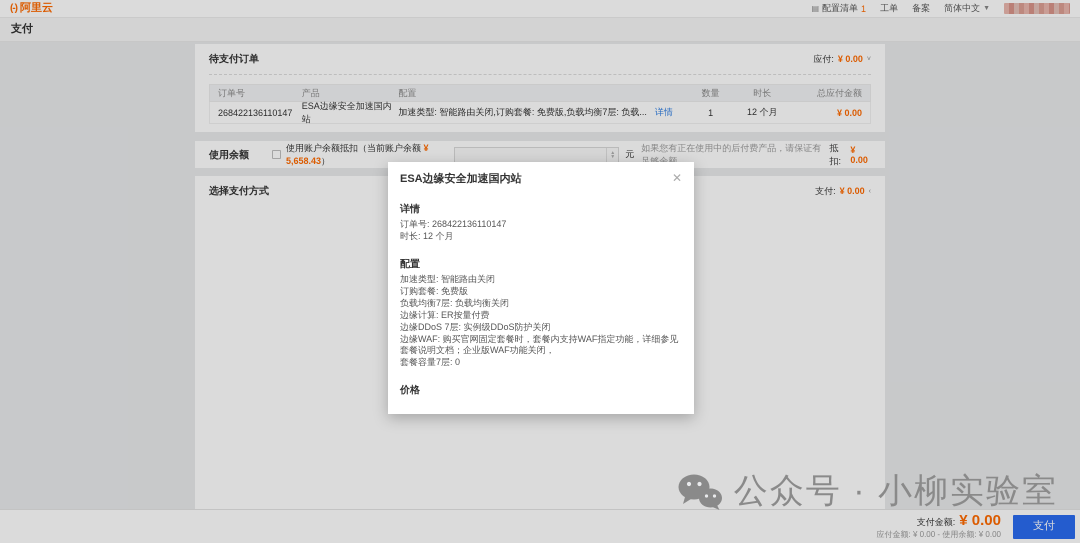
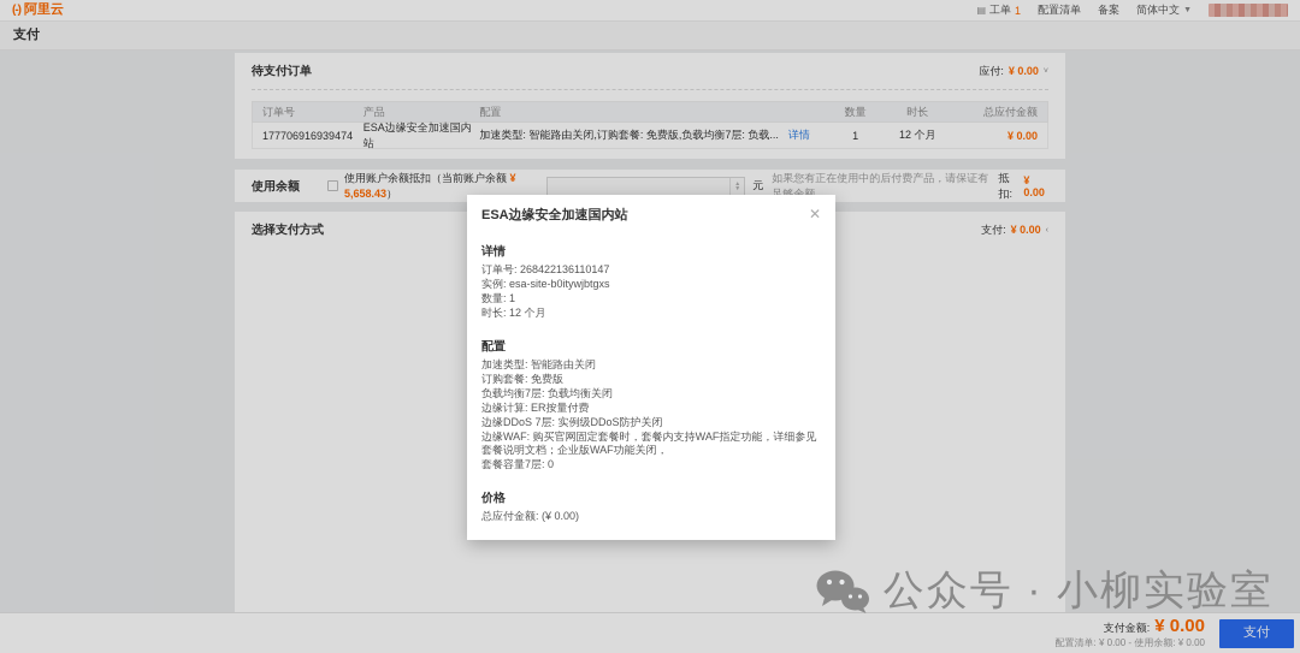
  (-)
  阿里云
  ▤
- 配置清单
+ 工单
  1
- 工单
+ 配置清单
  备案
  简体中文
  支付
  待支付订单
  应付:
  ¥ 0.00
  订单号
  产品
  配置
  数量
  时长
  总应付金额
- 268422136110147
+ 177706916939474
  ESA边缘安全加速国内站
  加速类型: 智能路由关闭,订购套餐: 免费版,负载均衡7层: 负载...
  详情
  1
  12 个月
  ¥ 0.00
  使用余额
  使用账户余额抵扣（当前账户余额 ¥ 5,658.43）
  元
  如果您有正在使用中的后付费产品，请保证有足够余额。
  抵扣:
  ¥ 0.00
  选择支付方式
  支付:
  ¥ 0.00
  支付金额:
  ¥ 0.00
- 应付金额: ¥ 0.00 - 使用余额: ¥ 0.00
+ 配置清单: ¥ 0.00 - 使用余额: ¥ 0.00
  支付
  ESA边缘安全加速国内站
  ✕
  详情
  订单号: 268422136110147
+ 实例: esa-site-b0itywjbtgxs
+ 数量: 1
  时长: 12 个月
  配置
  加速类型: 智能路由关闭
  订购套餐: 免费版
  负载均衡7层: 负载均衡关闭
  边缘计算: ER按量付费
  边缘DDoS 7层: 实例级DDoS防护关闭
  边缘WAF: 购买官网固定套餐时，套餐内支持WAF指定功能，详细参见套餐说明文档；企业版WAF功能关闭，
  套餐容量7层: 0
  价格
+ 总应付金额: (¥ 0.00)
  公众号 · 小柳实验室
